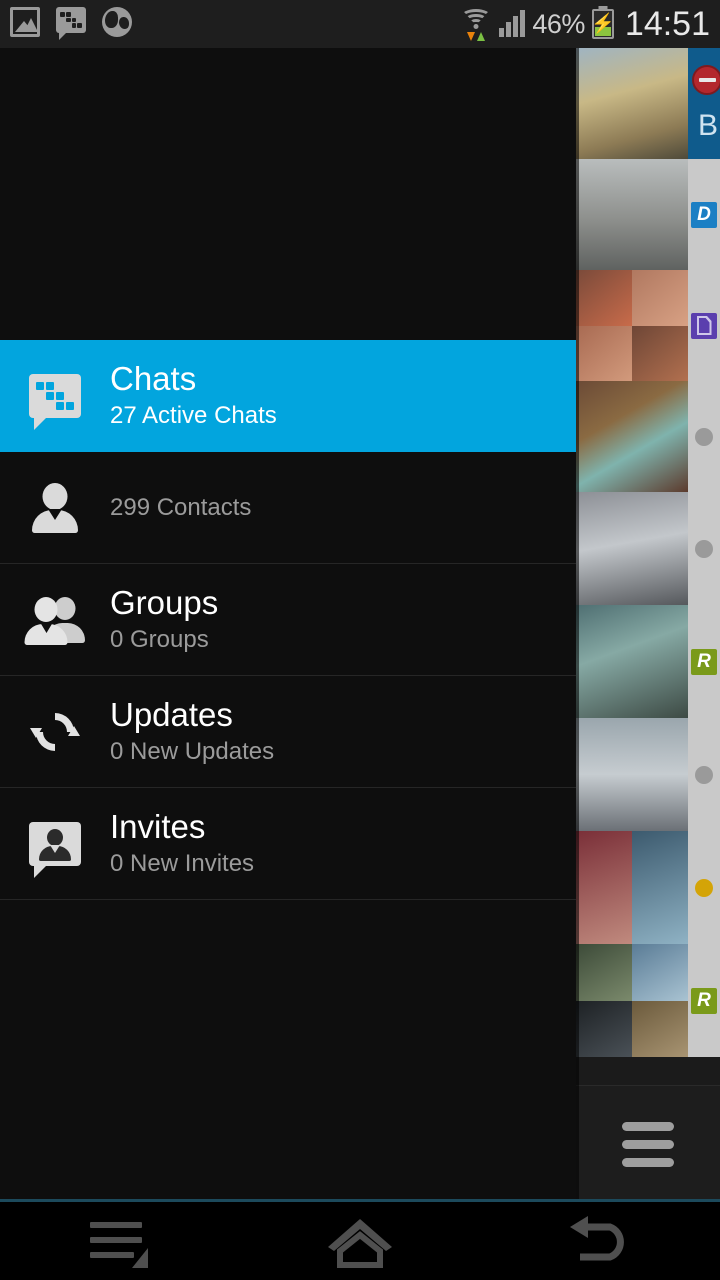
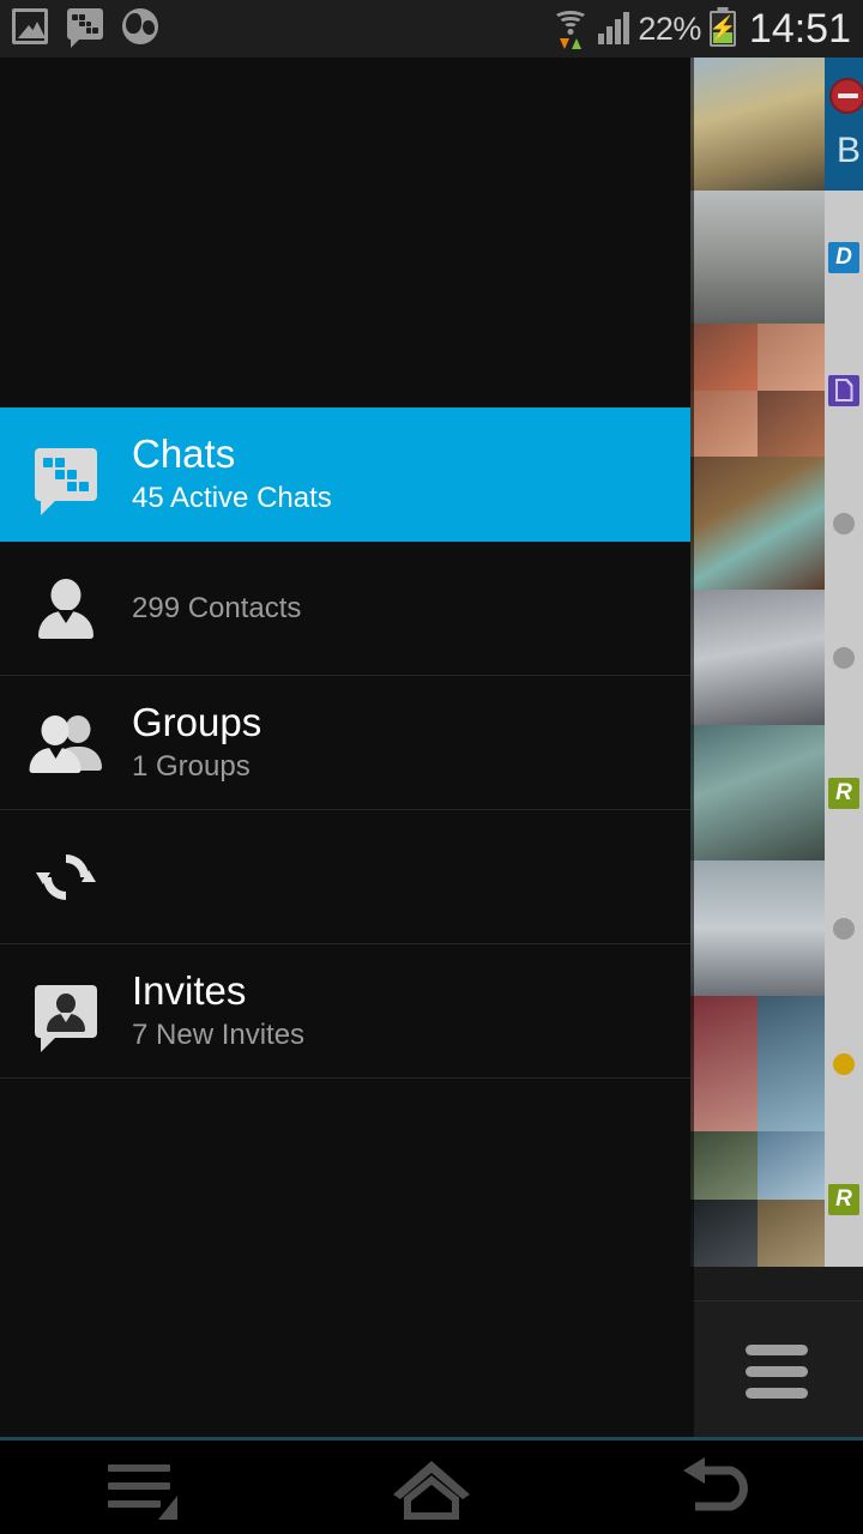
- 46%
+ 22%
  ⚡
  14:51
  Chats
- 27 Active Chats
+ 45 Active Chats
  299 Contacts
  Groups
- 0 Groups
+ 1 Groups
- Updates
- 0 New Updates
  Invites
- 0 New Invites
+ 7 New Invites
  B
  D
  R
  R
